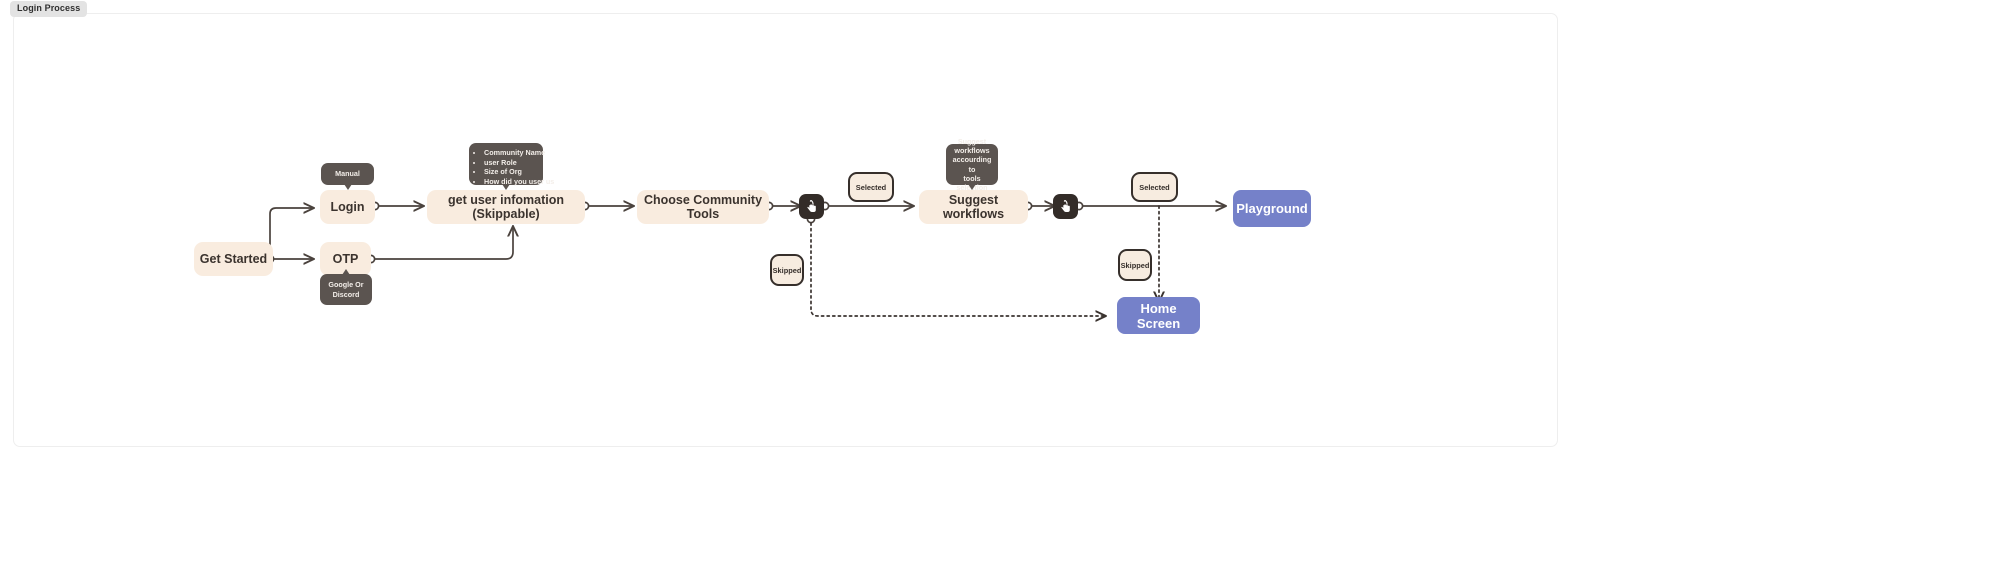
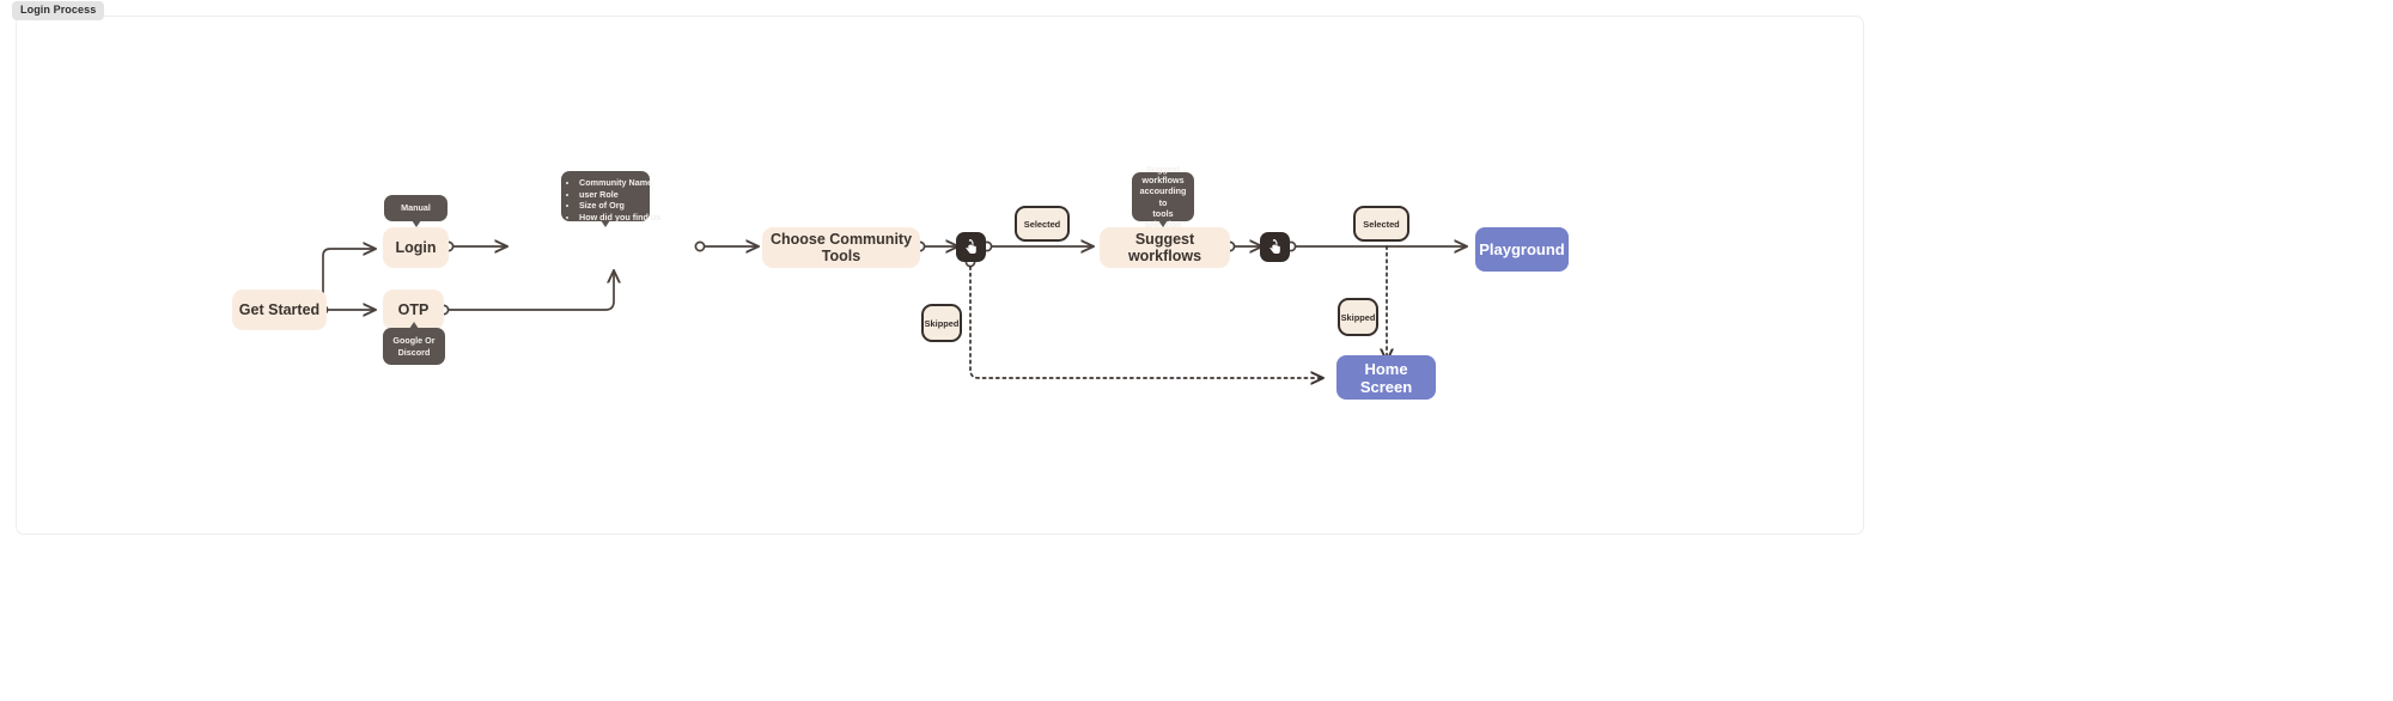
  Login Process
  Get Started
  OTP
  Login
- get user infomation (Skippable)
  Choose Community Tools
  Suggest workflows
  Playground
  Home Screen
  Selected
  Skipped
  Selected
  Skipped
  Manual
  Google Or
  Discord
  Community Name
  user Role
  Size of Org
- How did you user us
+ How did you find us
  Suggest
  workflows
  accourding to
  tools selection
